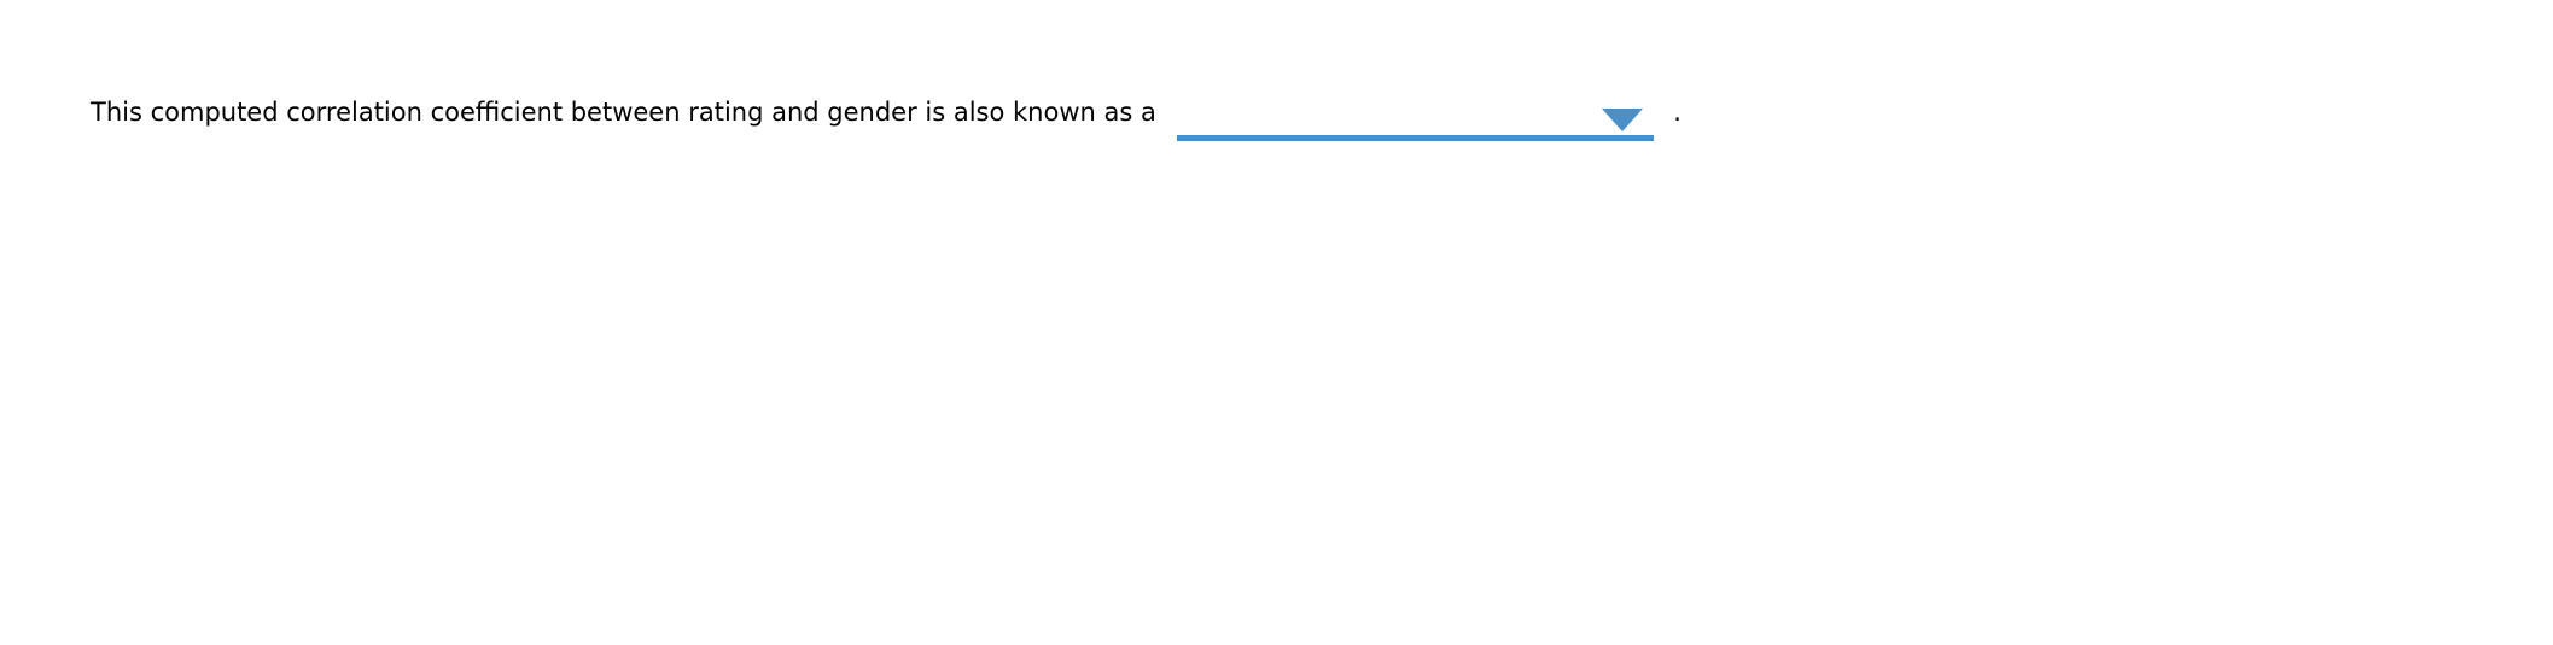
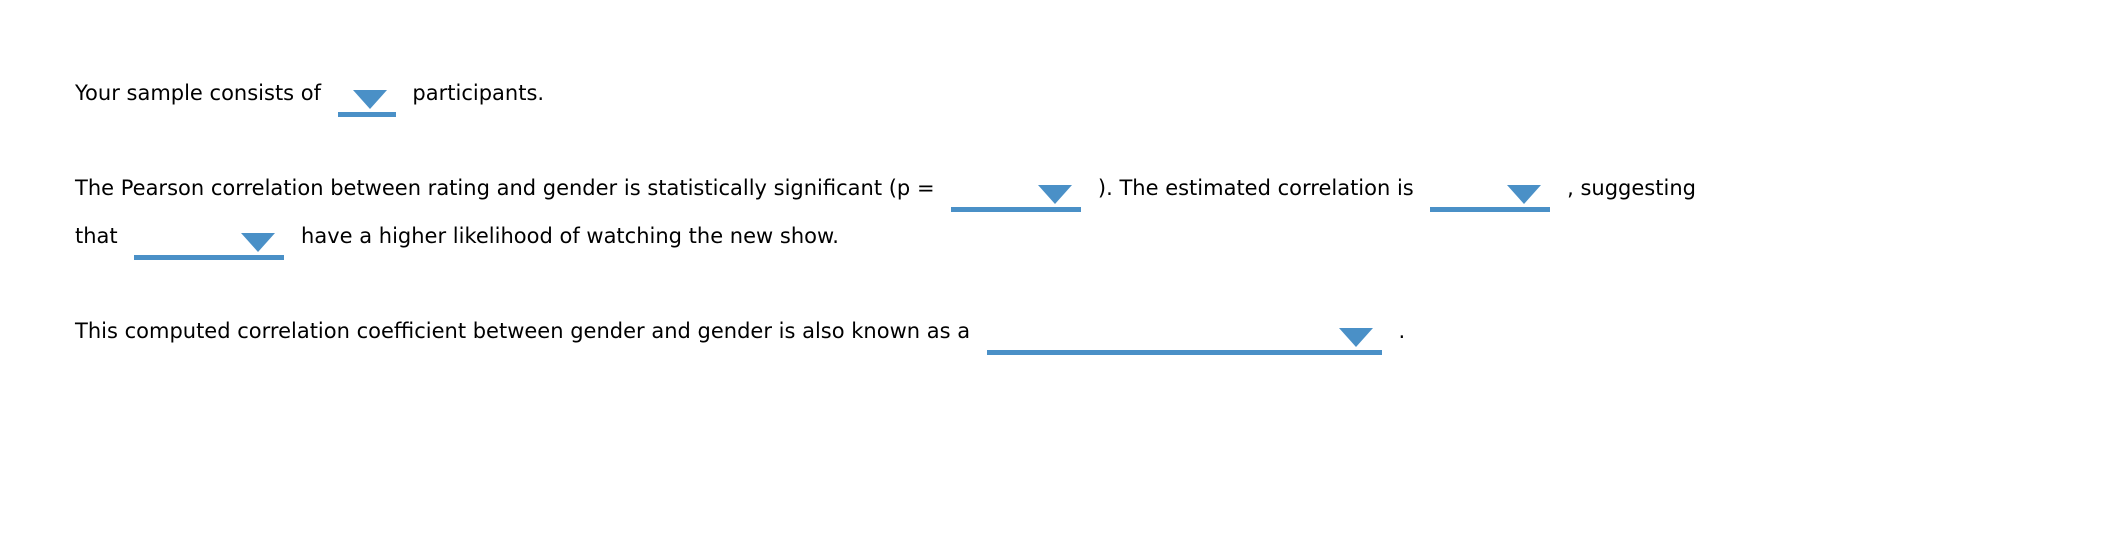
+ Your sample consists of participants.
+ The Pearson correlation between rating and gender is statistically significant (p = ). The estimated correlation is , suggesting
+ that have a higher likelihood of watching the new show.
- This computed correlation coefficient between rating and gender is also known as a .
+ This computed correlation coefficient between gender and gender is also known as a .
